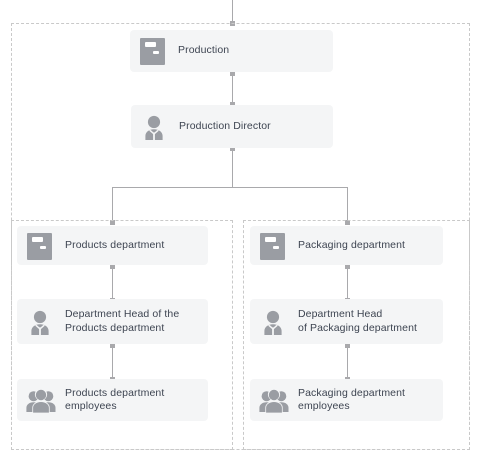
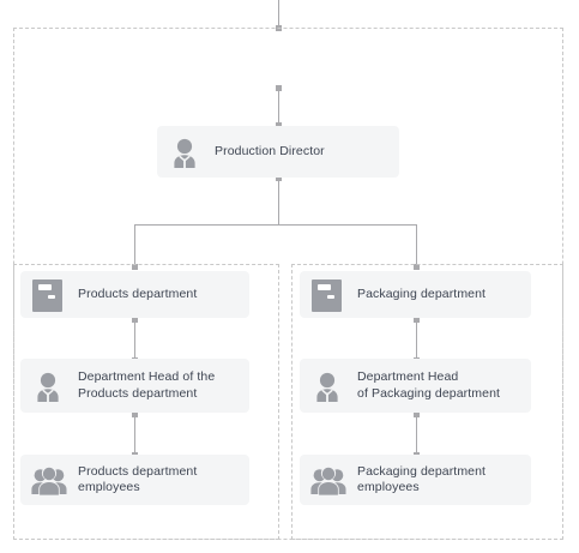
- Production
  Production Director
  Products department
  Department Head of the
  Products department
  Products department
  employees
  Packaging department
  Department Head
  of Packaging department
  Packaging department
  employees
